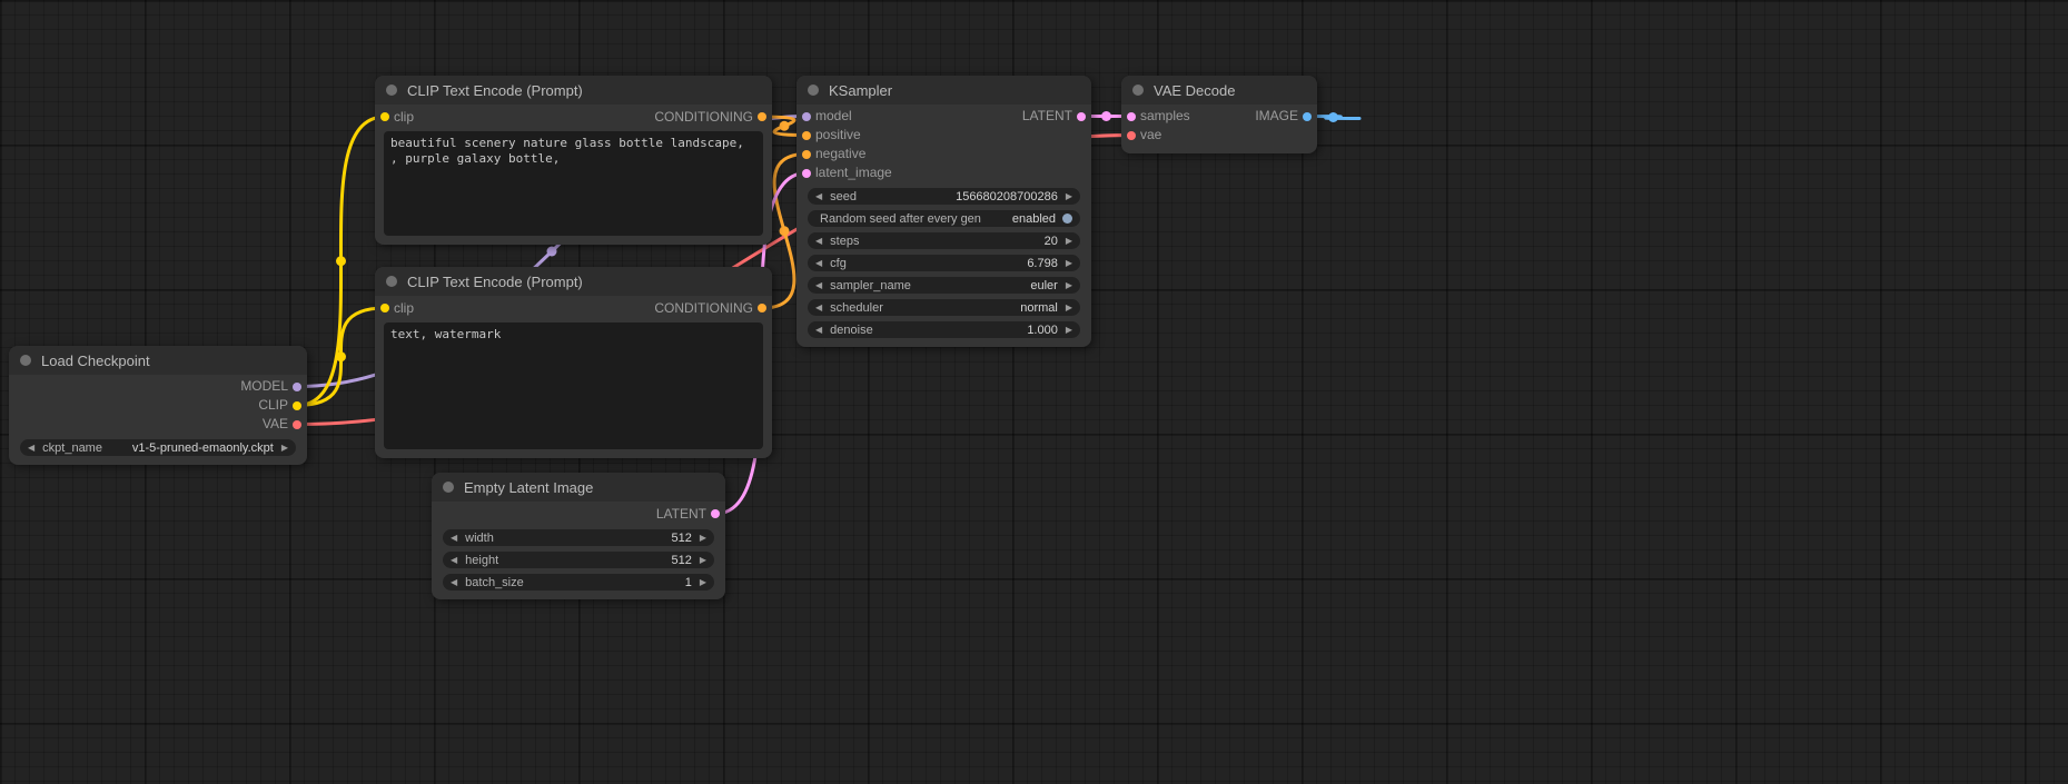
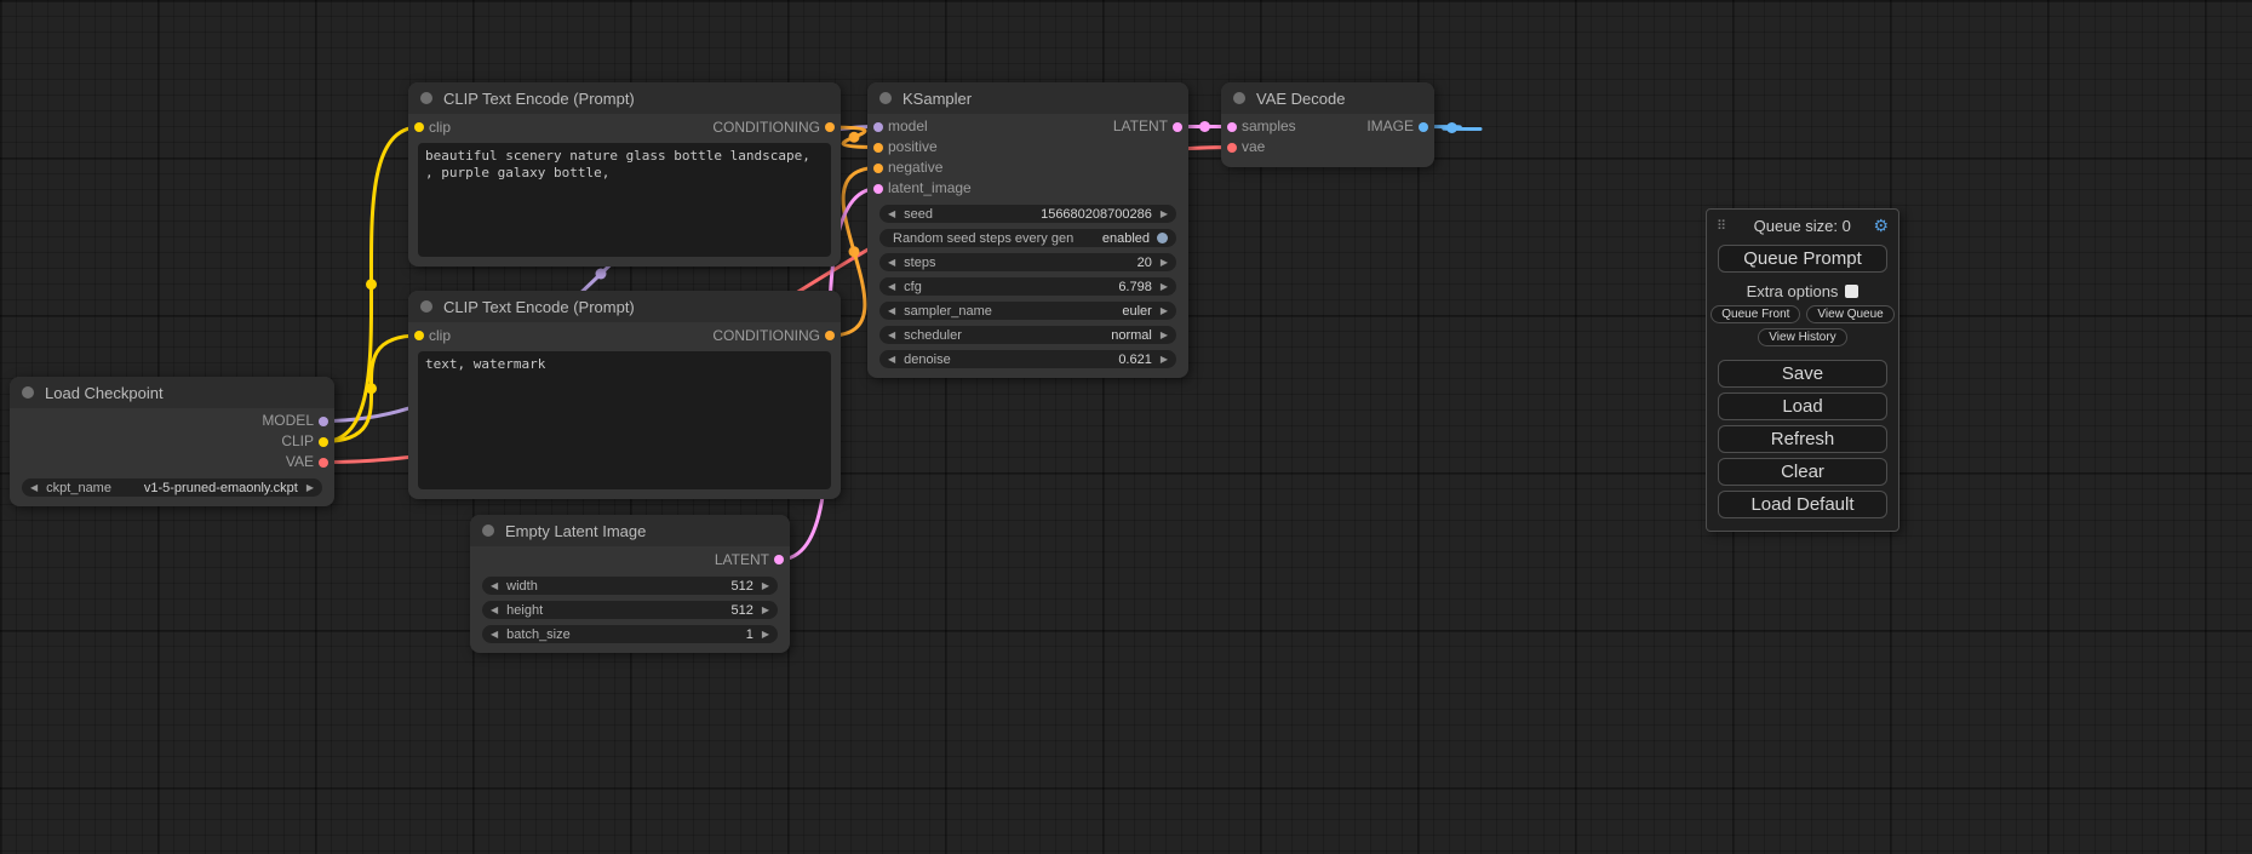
  Load Checkpoint
  MODEL
  CLIP
  VAE
  ◀
  ckpt_name
  v1-5-pruned-emaonly.ckpt
  ▶
  CLIP Text Encode (Prompt)
  clip
  CONDITIONING
  CLIP Text Encode (Prompt)
  clip
  CONDITIONING
  text, watermark
  Empty Latent Image
  LATENT
  ◀
  width
  512
  ▶
  ◀
  height
  512
  ▶
  ◀
  batch_size
  1
  ▶
  KSampler
  model
  LATENT
  positive
  negative
  latent_image
  ◀
  seed
  156680208700286
  ▶
- Random seed after every gen
+ Random seed steps every gen
  enabled
  ◀
  steps
  20
  ▶
  ◀
  cfg
  6.798
  ▶
  ◀
  sampler_name
  euler
  ▶
  ◀
  scheduler
  normal
  ▶
  ◀
  denoise
- 1.000
+ 0.621
  ▶
  VAE Decode
  samples
  IMAGE
  vae
+ ⠿
+ Queue size: 0
+ ⚙
+ Queue Prompt
+ Extra options
+ Queue Front
+ View Queue
+ View History
+ Save
+ Load
+ Refresh
+ Clear
+ Load Default
